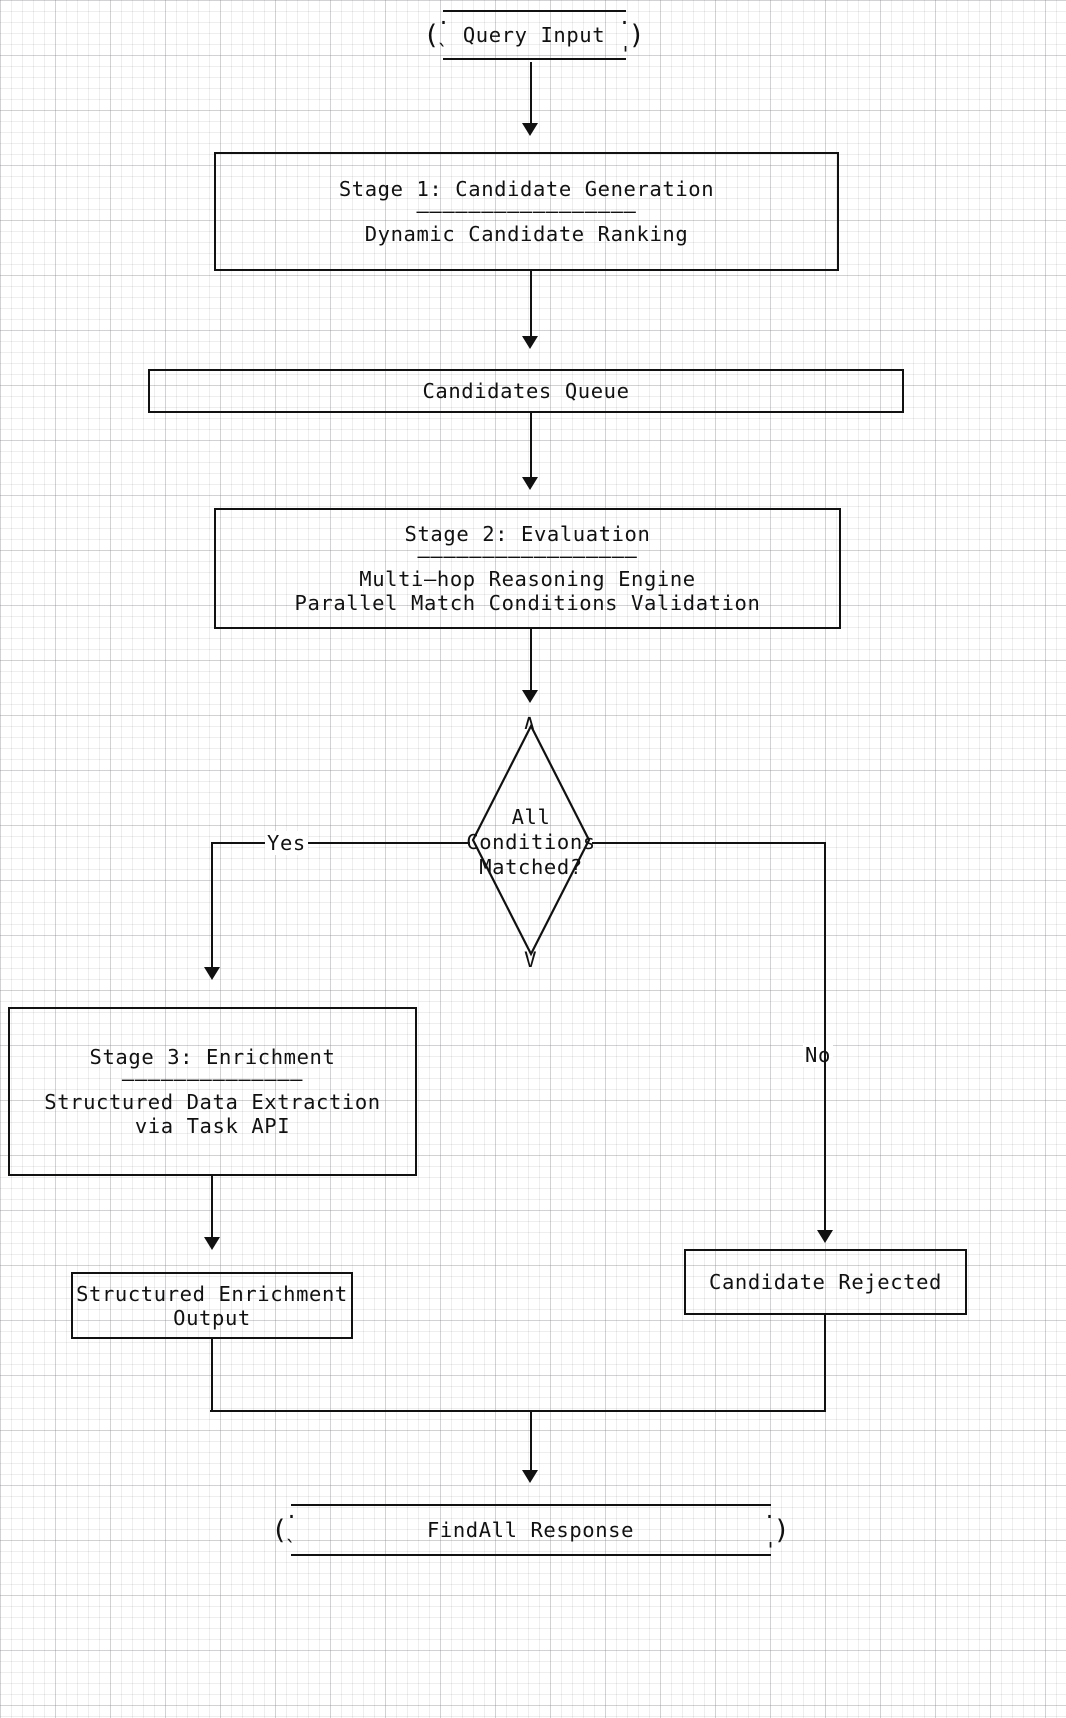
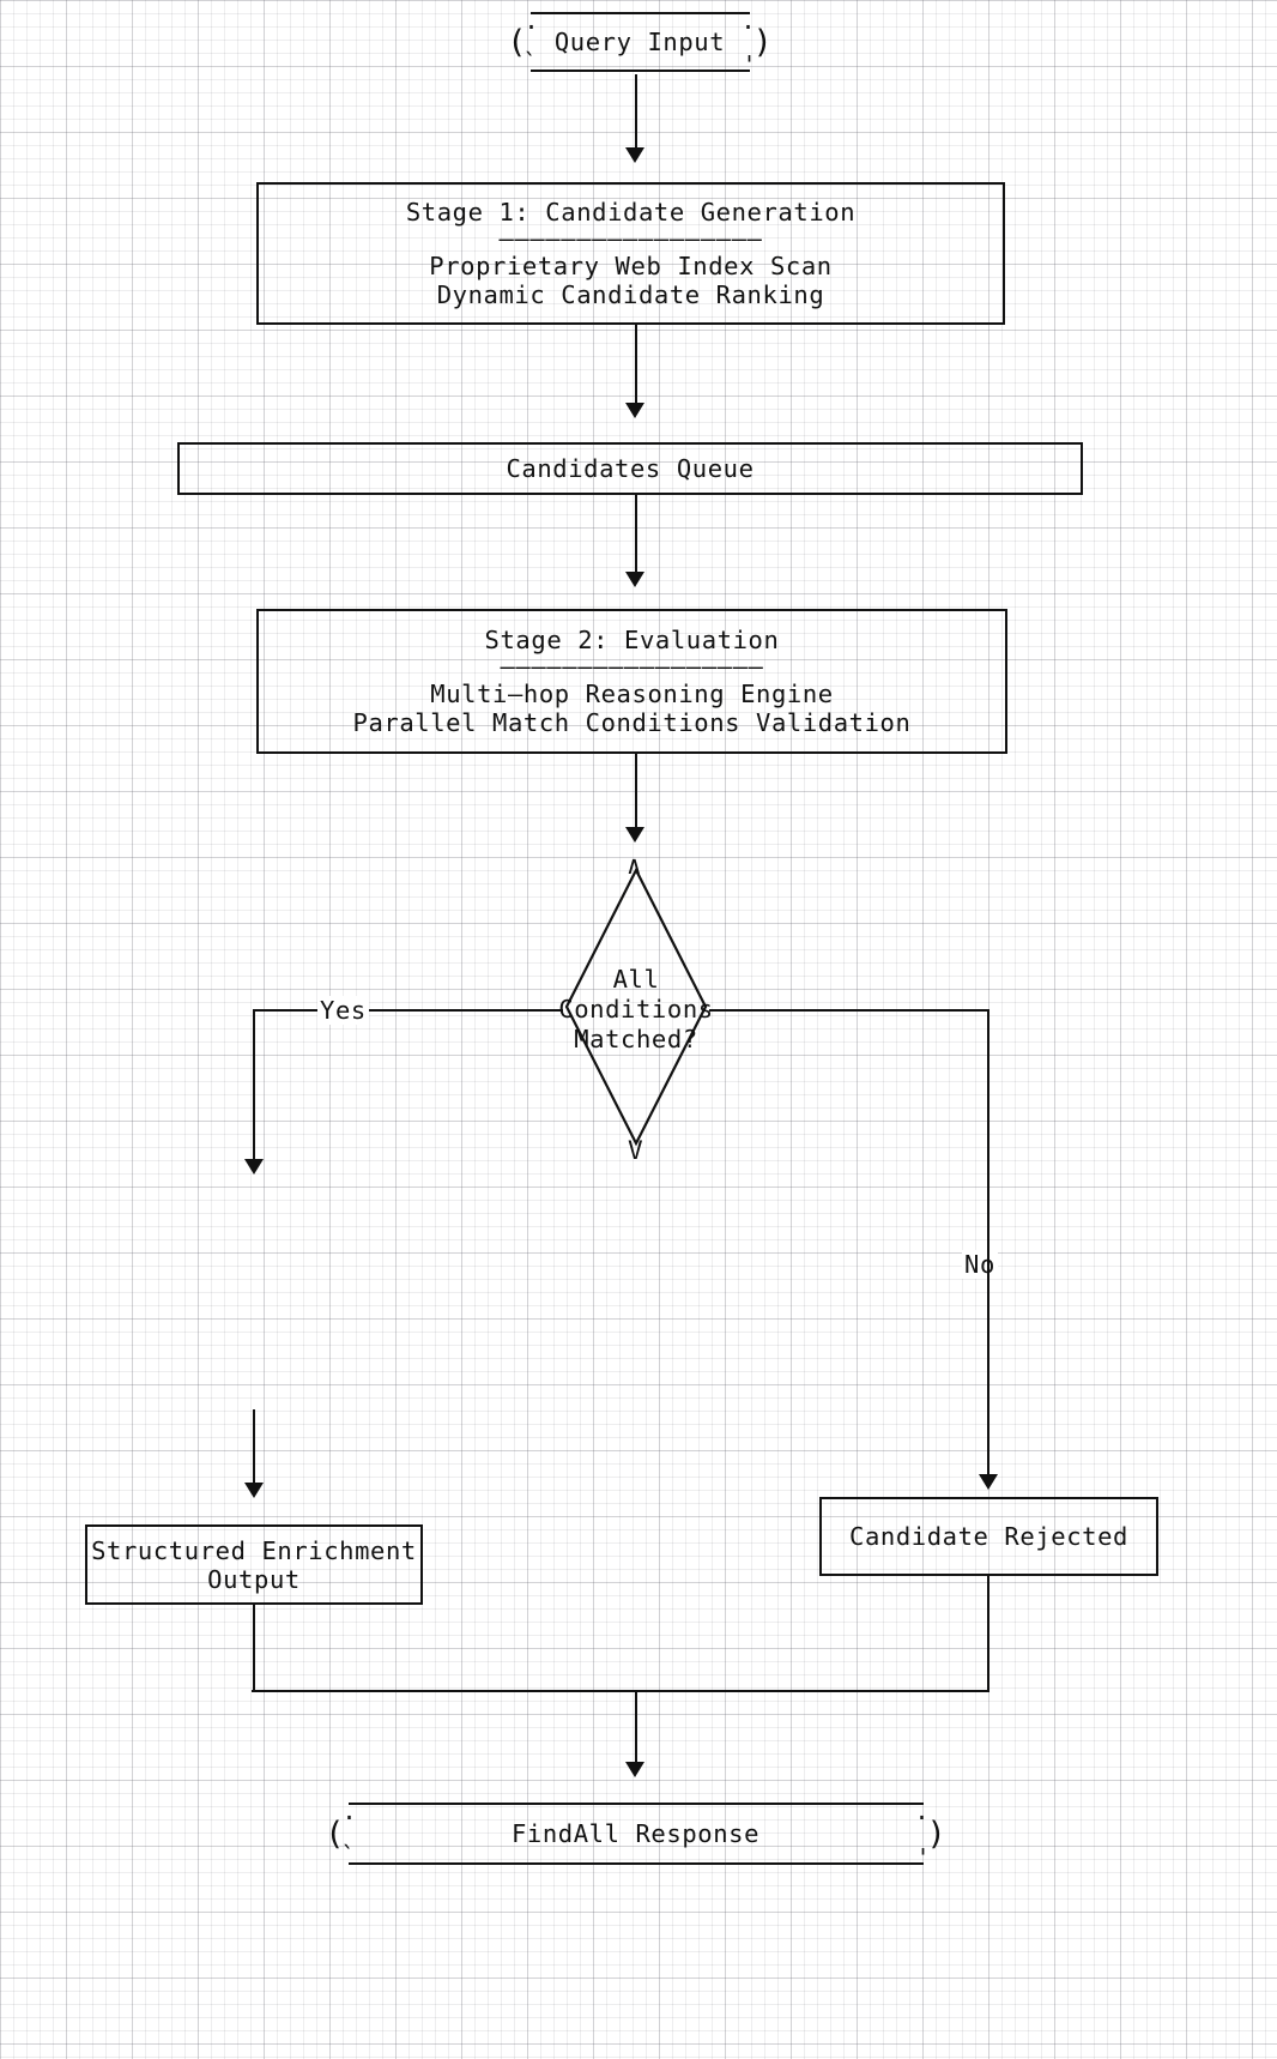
  (
  .
  .
  `
  '
  Query Input
  )
  Stage 1: Candidate Generation
  —————————————————
+ Proprietary Web Index Scan
  Dynamic Candidate Ranking
  Candidates Queue
  Stage 2: Evaluation
  —————————————————
  Multi—hop Reasoning Engine
  Parallel Match Conditions Validation
  ∧
  V
  All
  Conditions
  Matched?
  Yes
  No
- Stage 3: Enrichment
- ——————————————
- Structured Data Extraction
- via Task API
  Structured Enrichment
  Output
  Candidate Rejected
  (
  .
  .
  `
  '
  FindAll Response
  )
